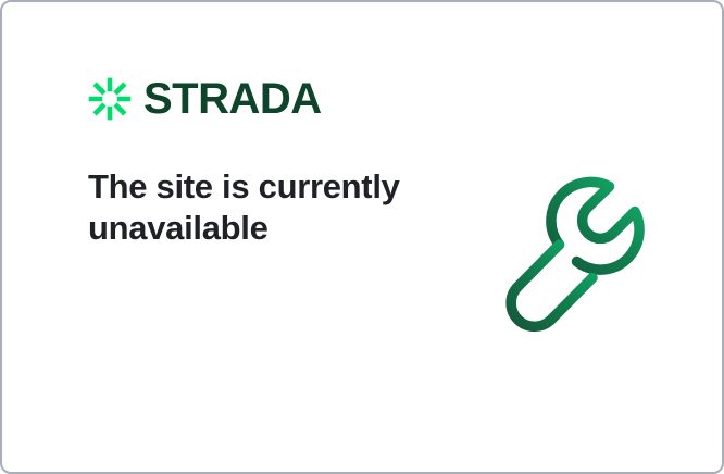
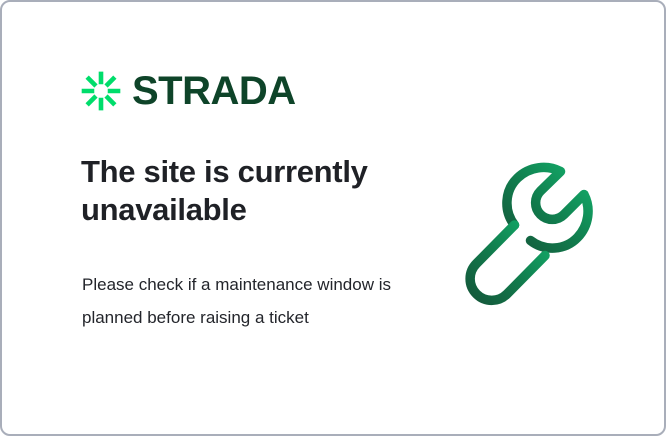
  STRADA
  The site is currently unavailable
+ Please check if a maintenance window is planned before raising a ticket
